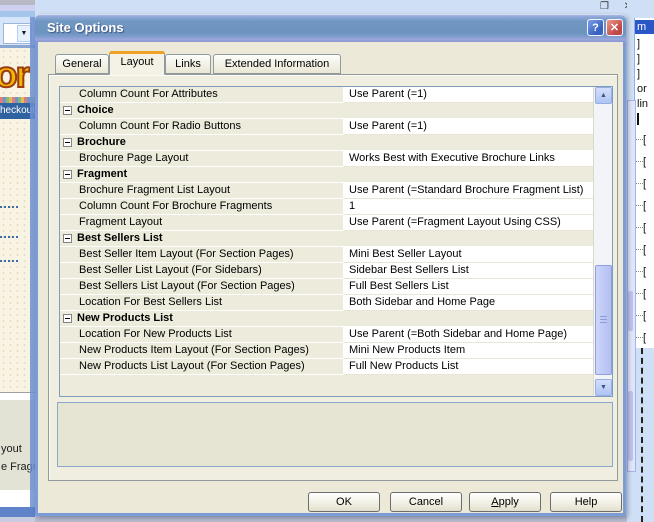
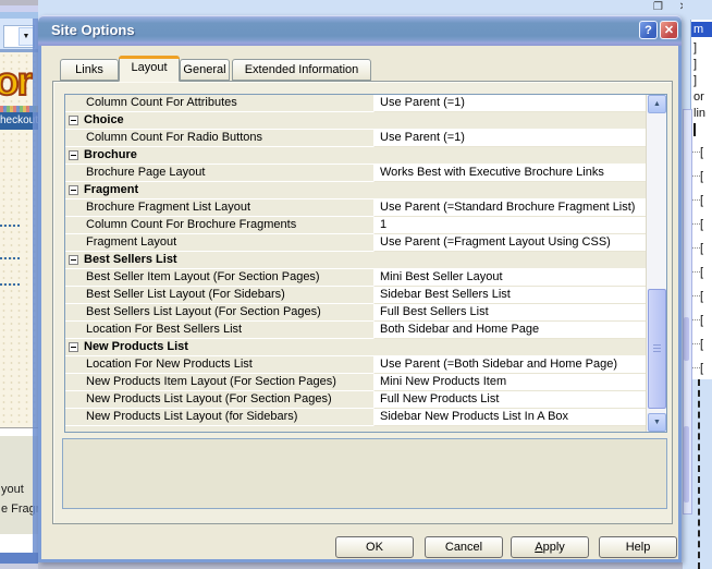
  or
  heckout
  yout
  e Frag
  m
  ]
  ]
  ]
  or
  lin
  [
  [
  [
  [
  [
  [
  [
  [
  [
  [
  Site Options
  ?
  ✕
- General
+ Links
  Layout
- Links
+ General
  Extended Information
  Column Count For Attributes
  Use Parent (=1)
  Choice
  Column Count For Radio Buttons
  Use Parent (=1)
  Brochure
  Brochure Page Layout
  Works Best with Executive Brochure Links
  Fragment
  Brochure Fragment List Layout
  Use Parent (=Standard Brochure Fragment List)
  Column Count For Brochure Fragments
  1
  Fragment Layout
  Use Parent (=Fragment Layout Using CSS)
  Best Sellers List
  Best Seller Item Layout (For Section Pages)
  Mini Best Seller Layout
  Best Seller List Layout (For Sidebars)
  Sidebar Best Sellers List
  Best Sellers List Layout (For Section Pages)
  Full Best Sellers List
  Location For Best Sellers List
  Both Sidebar and Home Page
  New Products List
  Location For New Products List
  Use Parent (=Both Sidebar and Home Page)
  New Products Item Layout (For Section Pages)
  Mini New Products Item
  New Products List Layout (For Section Pages)
  Full New Products List
+ New Products List Layout (for Sidebars)
+ Sidebar New Products List In A Box
  OK
  Cancel
  Apply
  Help
